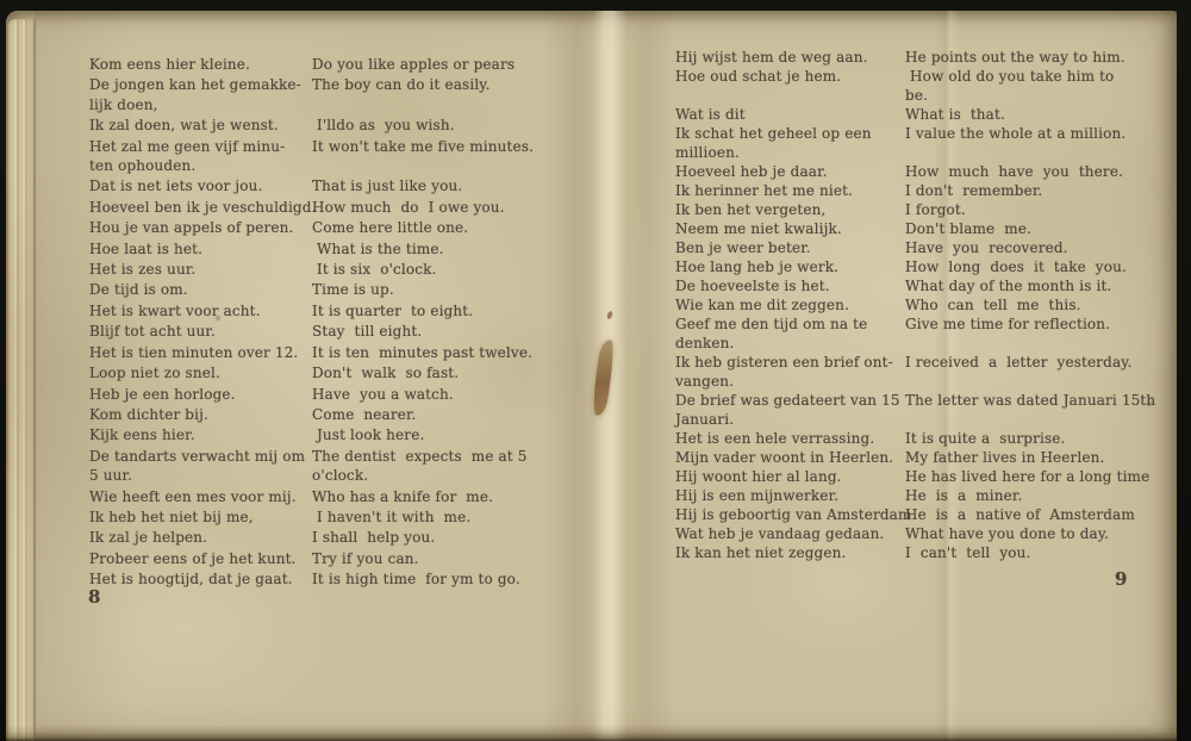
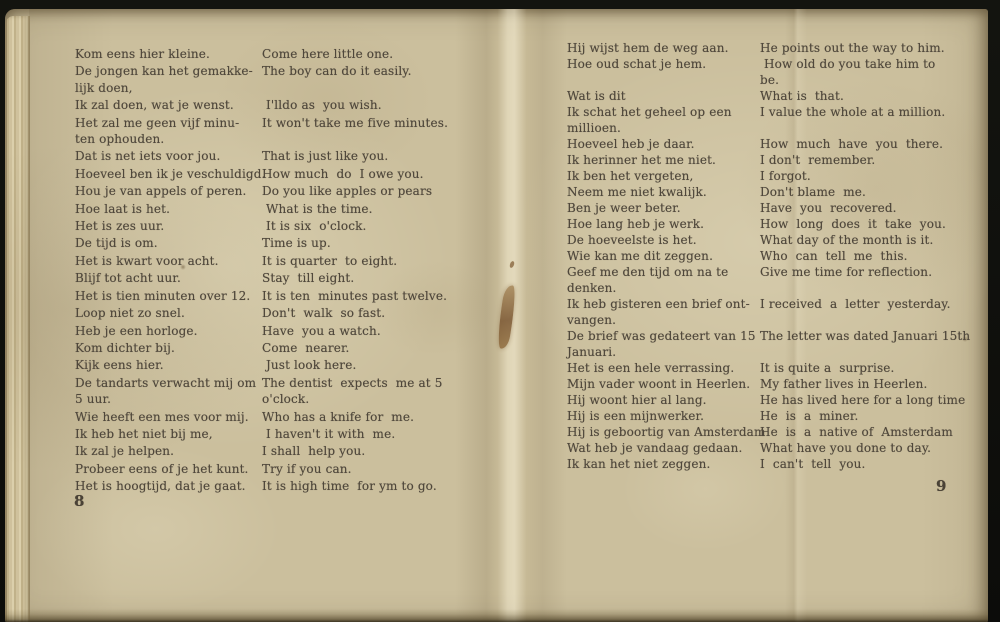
  Kom eens hier kleine.
- Do you like apples or pears
+ Come here little one.
  De jongen kan het gemakke-
  lijk doen,
  The boy can do it easily.
  Ik zal doen, wat je wenst.
  I'lldo as you wish.
  Het zal me geen vijf minu-
  ten ophouden.
  It won't take me five minutes.
  Dat is net iets voor jou.
  That is just like you.
  Hoeveel ben ik je veschuldigd
  How much do I owe you.
  Hou je van appels of peren.
- Come here little one.
+ Do you like apples or pears
  Hoe laat is het.
  What is the time.
  Het is zes uur.
  It is six o'clock.
  De tijd is om.
  Time is up.
  Het is kwart voor acht.
  It is quarter to eight.
  Blijf tot acht uur.
  Stay till eight.
  Het is tien minuten over 12.
  It is ten minutes past twelve.
  Loop niet zo snel.
  Don't walk so fast.
  Heb je een horloge.
  Have you a watch.
  Kom dichter bij.
  Come nearer.
  Kijk eens hier.
  Just look here.
  De tandarts verwacht mij om
  5 uur.
  The dentist expects me at 5
  o'clock.
  Wie heeft een mes voor mij.
  Who has a knife for me.
  Ik heb het niet bij me,
  I haven't it with me.
  Ik zal je helpen.
  I shall help you.
  Probeer eens of je het kunt.
  Try if you can.
  Het is hoogtijd, dat je gaat.
  It is high time for ym to go.
  Hij wijst hem de weg aan.
  He points out the way to him.
  Hoe oud schat je hem.
  How old do you take him to
  be.
  Wat is dit
  What is that.
  Ik schat het geheel op een
  millioen.
  I value the whole at a million.
  Hoeveel heb je daar.
  How much have you there.
  Ik herinner het me niet.
  I don't remember.
  Ik ben het vergeten,
  I forgot.
  Neem me niet kwalijk.
  Don't blame me.
  Ben je weer beter.
  Have you recovered.
  Hoe lang heb je werk.
  How long does it take you.
  De hoeveelste is het.
  What day of the month is it.
  Wie kan me dit zeggen.
  Who can tell me this.
  Geef me den tijd om na te
  denken.
  Give me time for reflection.
  Ik heb gisteren een brief ont-
  vangen.
  I received a letter yesterday.
  De brief was gedateert van 15
  Januari.
  The letter was dated Januari 15th
  Het is een hele verrassing.
  It is quite a surprise.
  Mijn vader woont in Heerlen.
  My father lives in Heerlen.
  Hij woont hier al lang.
  He has lived here for a long time
  Hij is een mijnwerker.
  He is a miner.
  Hij is geboortig van Amsterdam
  He is a native of Amsterdam
  Wat heb je vandaag gedaan.
  What have you done to day.
  Ik kan het niet zeggen.
  I can't tell you.
  8
  9
